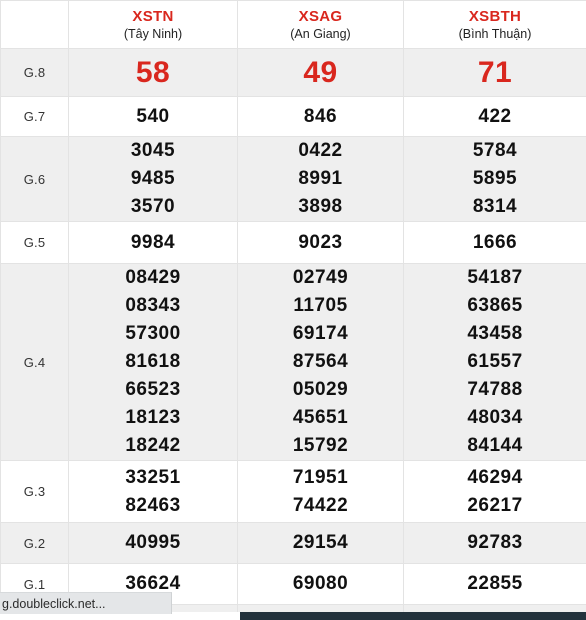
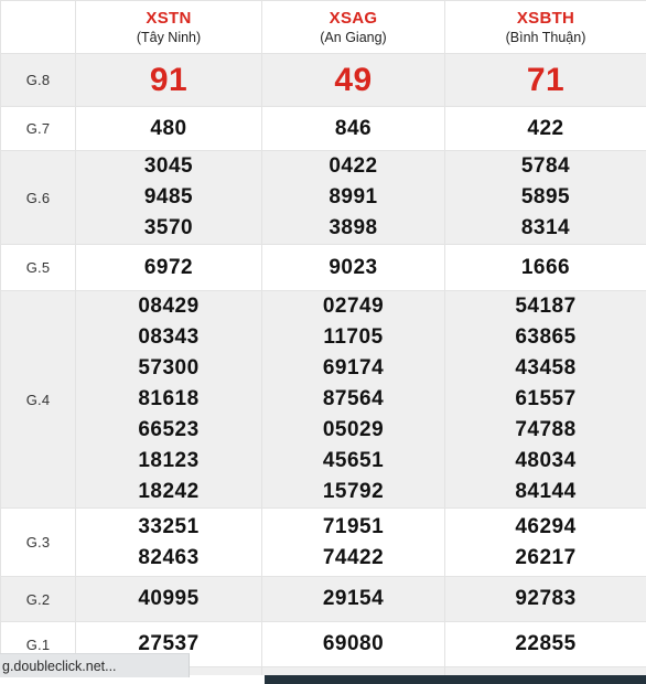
  	XSTN (Tây Ninh)	XSAG (An Giang)	XSBTH (Bình Thuận)
- G.8	58	49	71
+ G.8	91	49	71
- G.7	540	846	422
+ G.7	480	846	422
  G.6	304594853570	042289913898	578458958314
- G.5	9984	9023	1666
+ G.5	6972	9023	1666
  G.4	08429083435730081618665231812318242	02749117056917487564050294565115792	54187638654345861557747884803484144
  G.3	3325182463	7195174422	4629426217
  G.2	40995	29154	92783
- G.1	36624	69080	22855
+ G.1	27537	69080	22855
  g.doubleclick.net...
